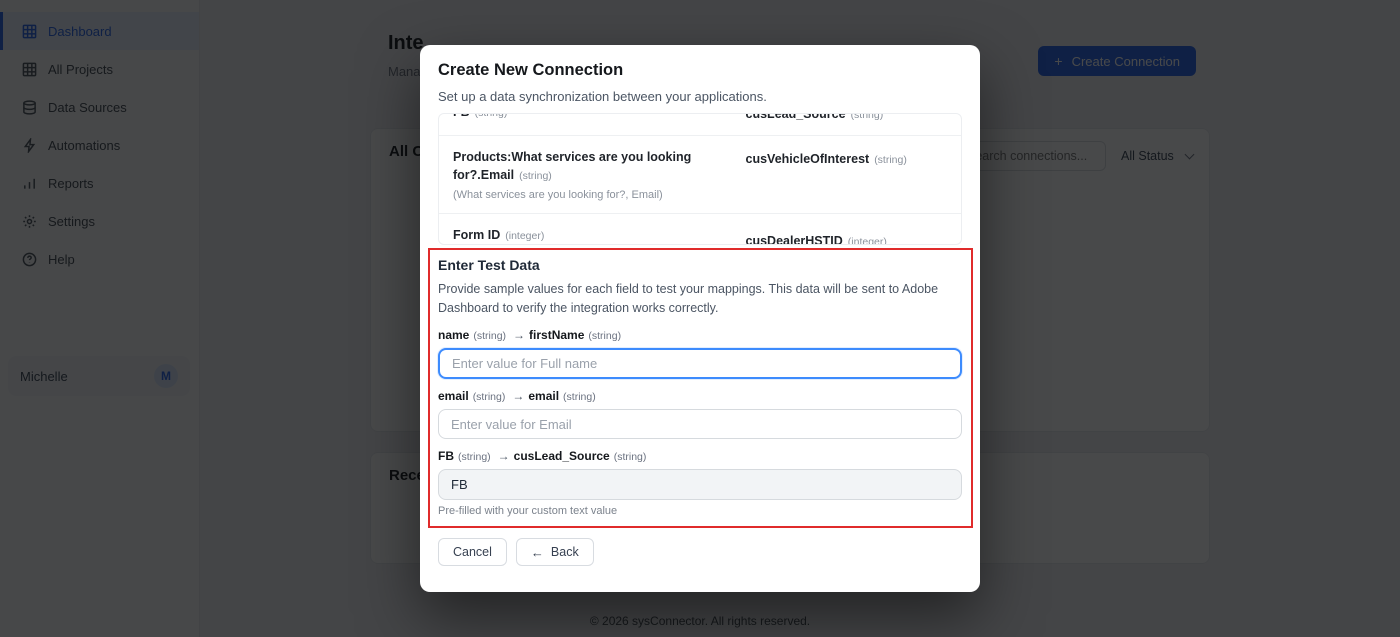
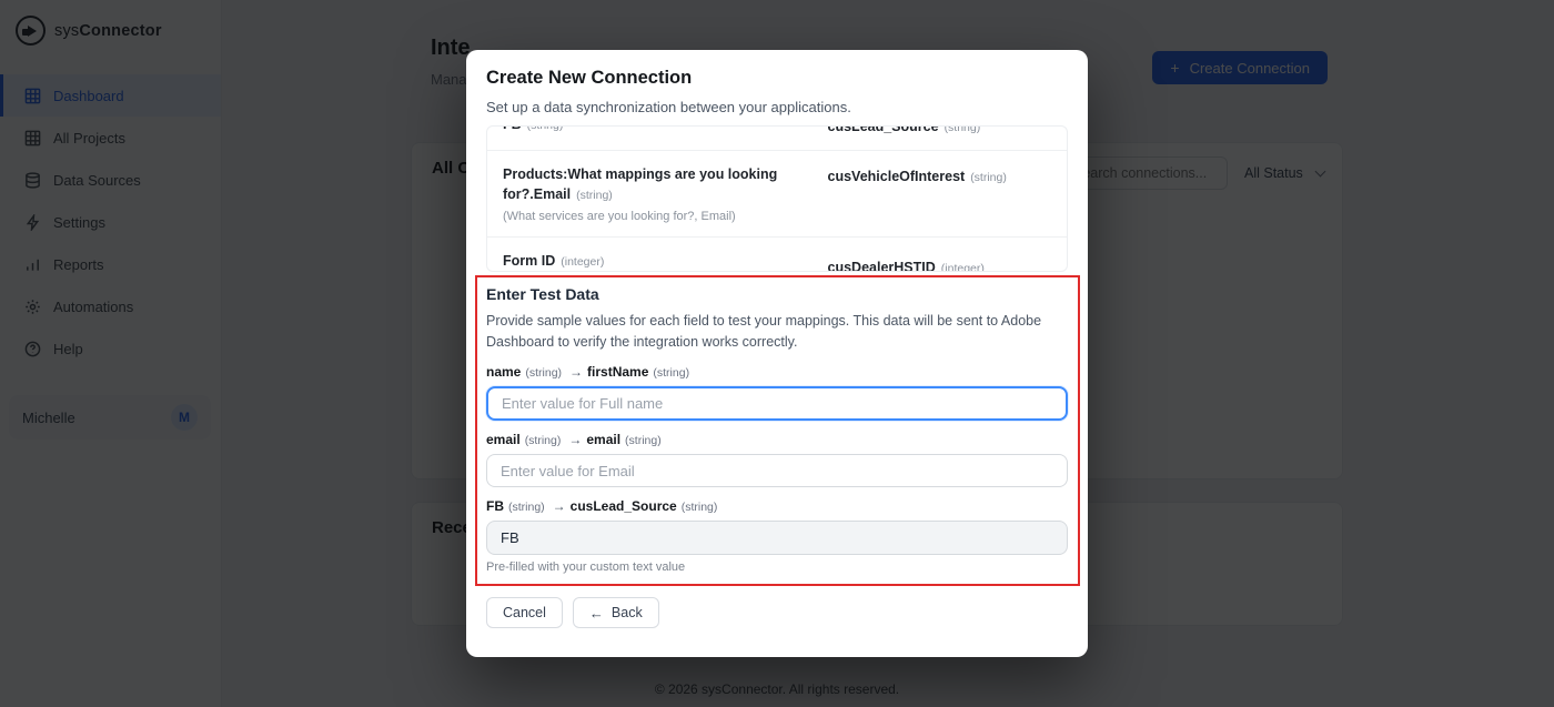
+ sysConnector
  Dashboard
  All Projects
  Data Sources
- Automations
+ Settings
  Reports
- Settings
+ Automations
  Help
  Michelle
  M
  Inte
  Mana
  +
  Create Connection
  All C
  arch connections...
  All Status
  Rec
  © 2026 sysConnector. All rights reserved.
  Create New Connection
  Set up a data synchronization between your applications.
  cusLead_Source (string)
- Products:What services are you looking for?.Email (string)
+ Products:What mappings are you looking for?.Email (string)
  (What services are you looking for?, Email)
  cusVehicleOfInterest (string)
  Form ID (integer)
  cusDealerHSTID (integer)
  Enter Test Data
  Provide sample values for each field to test your mappings. This data will be sent to Adobe Dashboard to verify the integration works correctly.
  name (string) → firstName (string)
  Enter value for Full name
  email (string) → email (string)
  Enter value for Email
  FB (string) → cusLead_Source (string)
  FB
  Pre-filled with your custom text value
  Cancel
  ←
  Back
